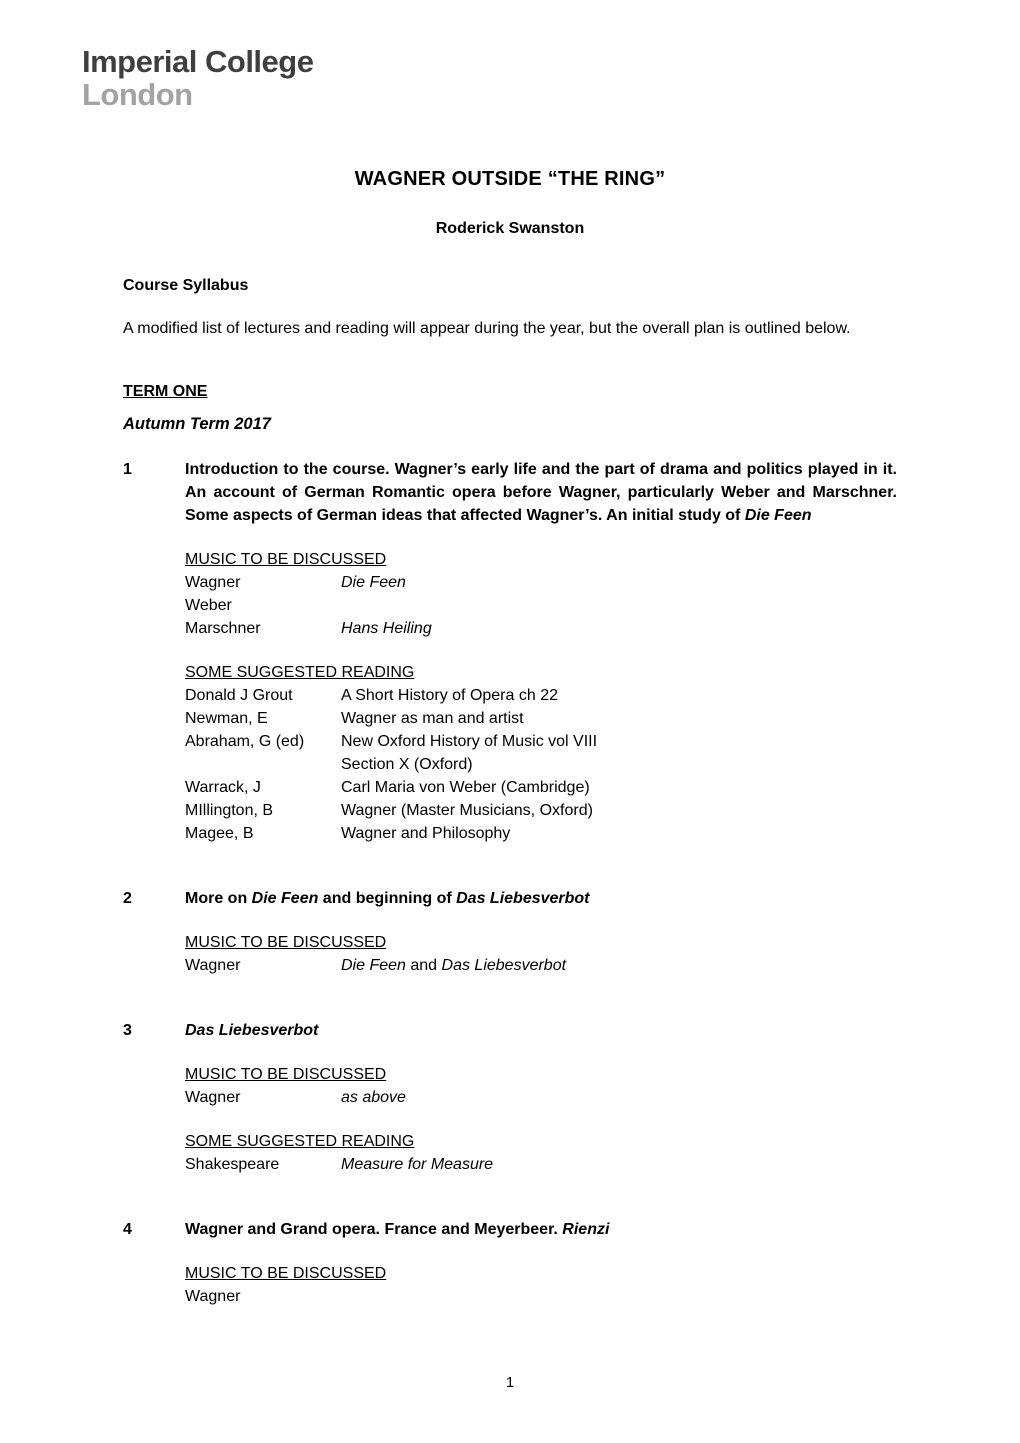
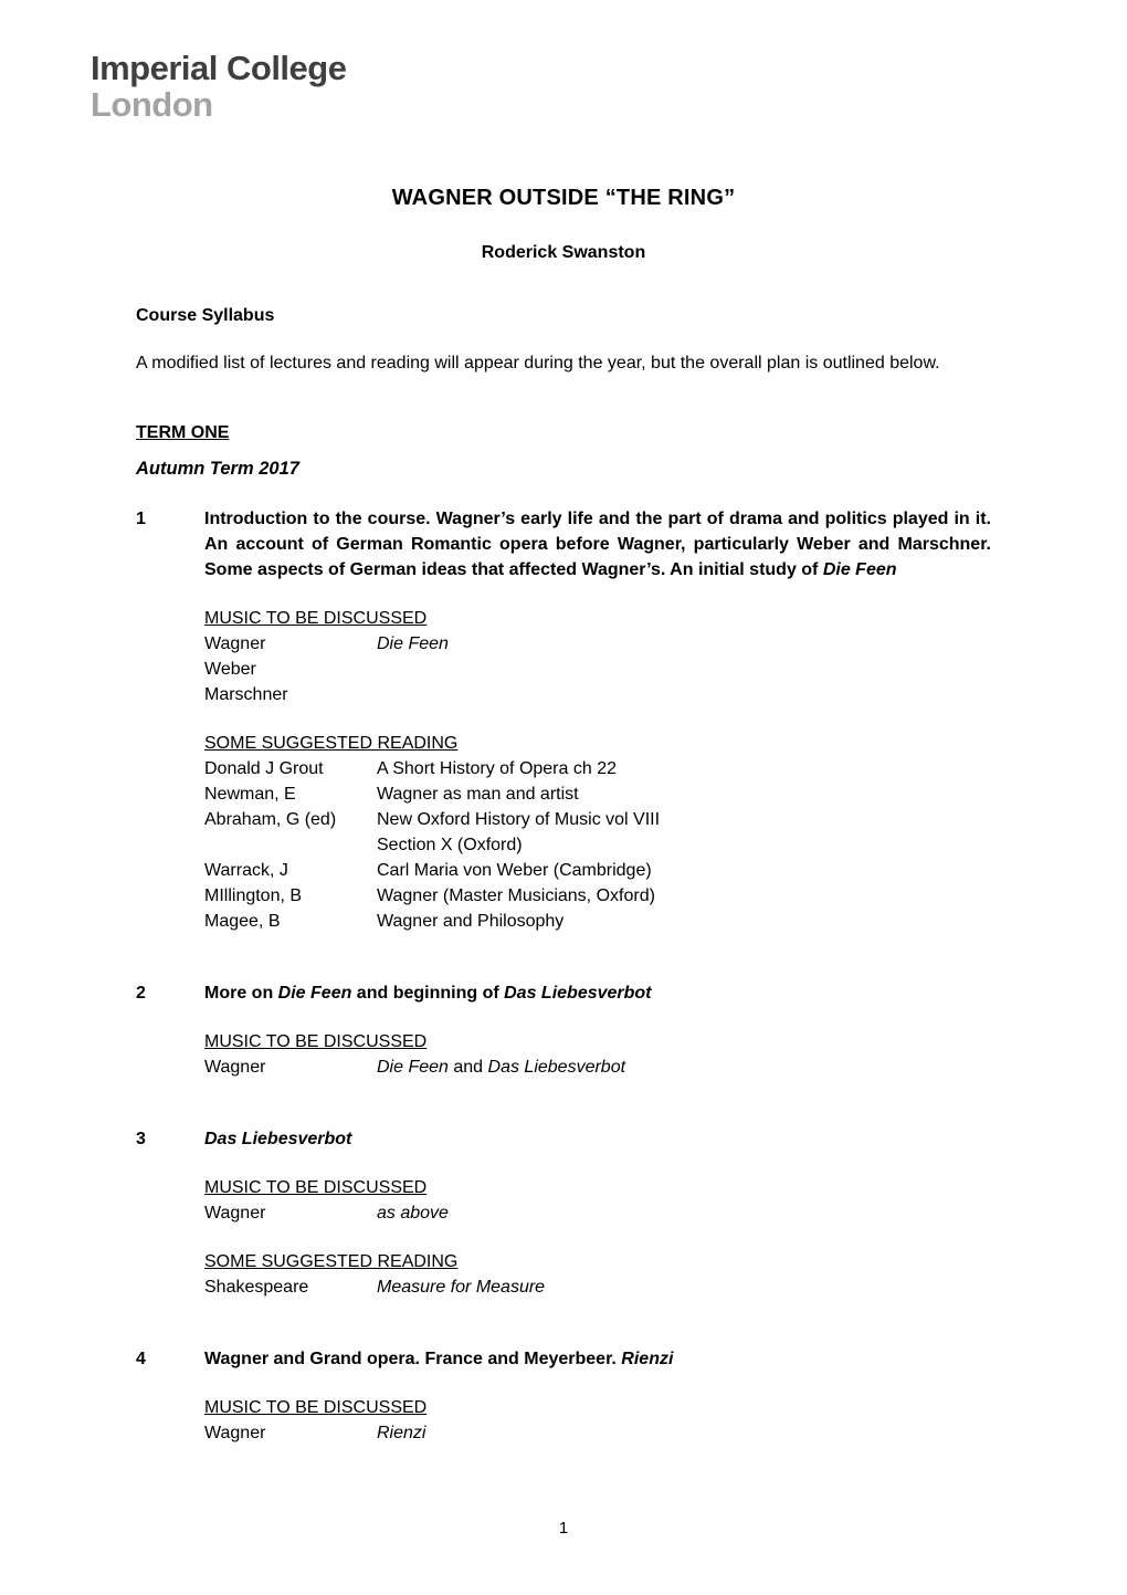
  Imperial College
  London
  WAGNER OUTSIDE “THE RING”
  Roderick Swanston
  Course Syllabus
  A modified list of lectures and reading will appear during the year, but the overall plan is outlined below.
  TERM ONE
  Autumn Term 2017
  1
  Introduction to the course. Wagner’s early life and the part of drama and politics played in it. An account of German Romantic opera before Wagner, particularly Weber and Marschner. Some aspects of German ideas that affected Wagner’s. An initial study of Die Feen
  MUSIC TO BE DISCUSSED
  Wagner
  Die Feen
  Weber
  Marschner
- Hans Heiling
  SOME SUGGESTED READING
  Donald J Grout
  A Short History of Opera ch 22
  Newman, E
  Wagner as man and artist
  Abraham, G (ed)
  New Oxford History of Music vol VIII
  Section X (Oxford)
  Warrack, J
  Carl Maria von Weber (Cambridge)
  MIllington, B
  Wagner (Master Musicians, Oxford)
  Magee, B
  Wagner and Philosophy
  2
  More on Die Feen and beginning of Das Liebesverbot
  MUSIC TO BE DISCUSSED
  Wagner
  Die Feen and Das Liebesverbot
  3
  Das Liebesverbot
  MUSIC TO BE DISCUSSED
  Wagner
  as above
  SOME SUGGESTED READING
  Shakespeare
  Measure for Measure
  4
  Wagner and Grand opera. France and Meyerbeer. Rienzi
  MUSIC TO BE DISCUSSED
  Wagner
+ Rienzi
  1
